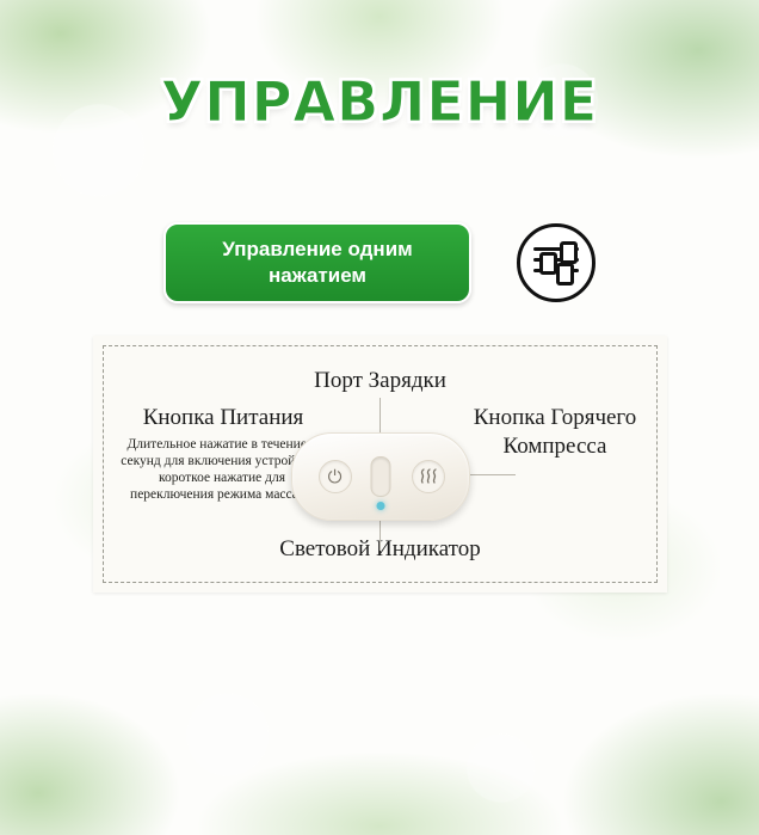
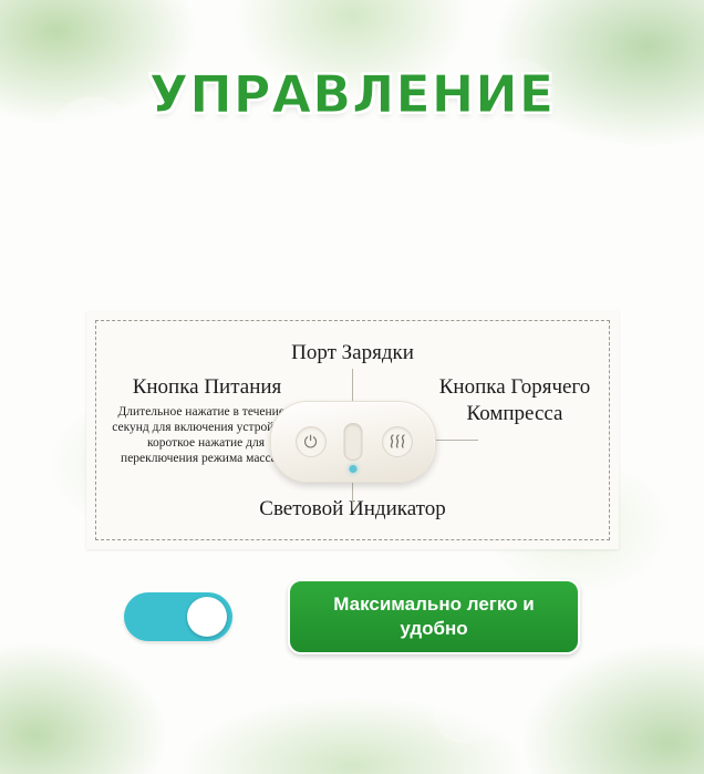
  УПРАВЛЕНИЕ
- Управление одним нажатием
  Порт Зарядки
  Кнопка Питания
  Длительное нажатие в течени секунд для включения устро короткое нажатие для переключения режима масс
  Кнопка Горячего Компресса
  Световой Индикатор
  ⏻
+ Максимально легко и удобно
